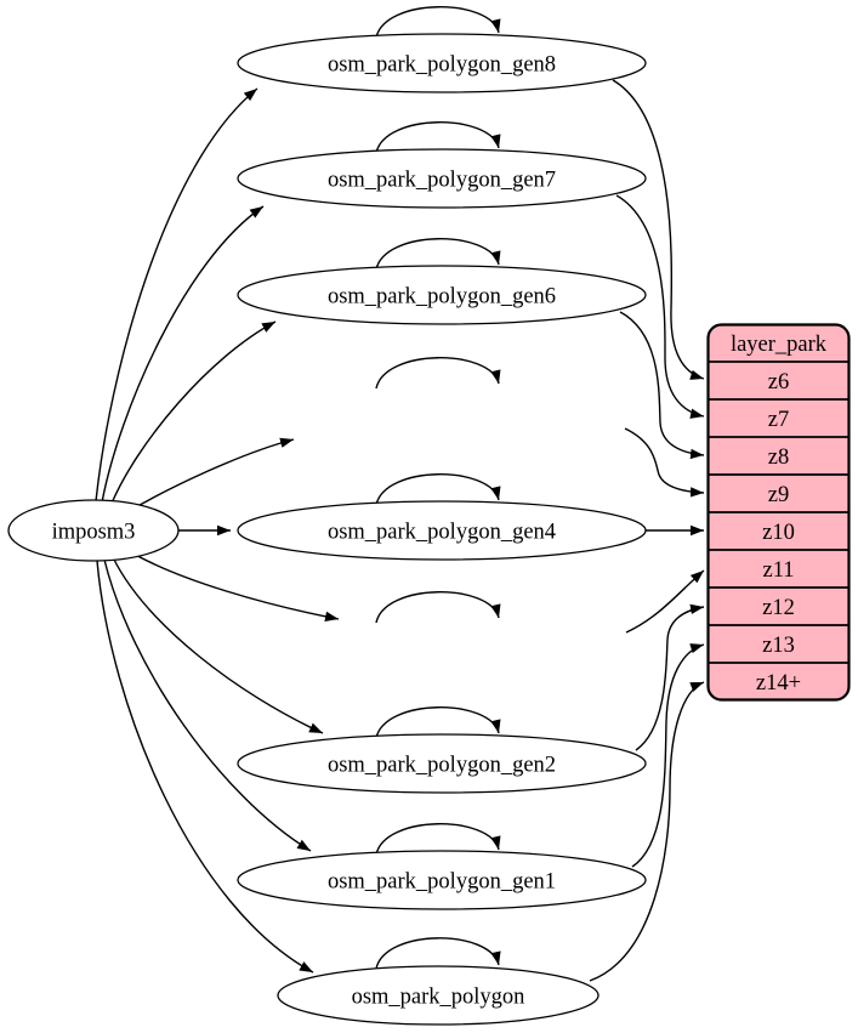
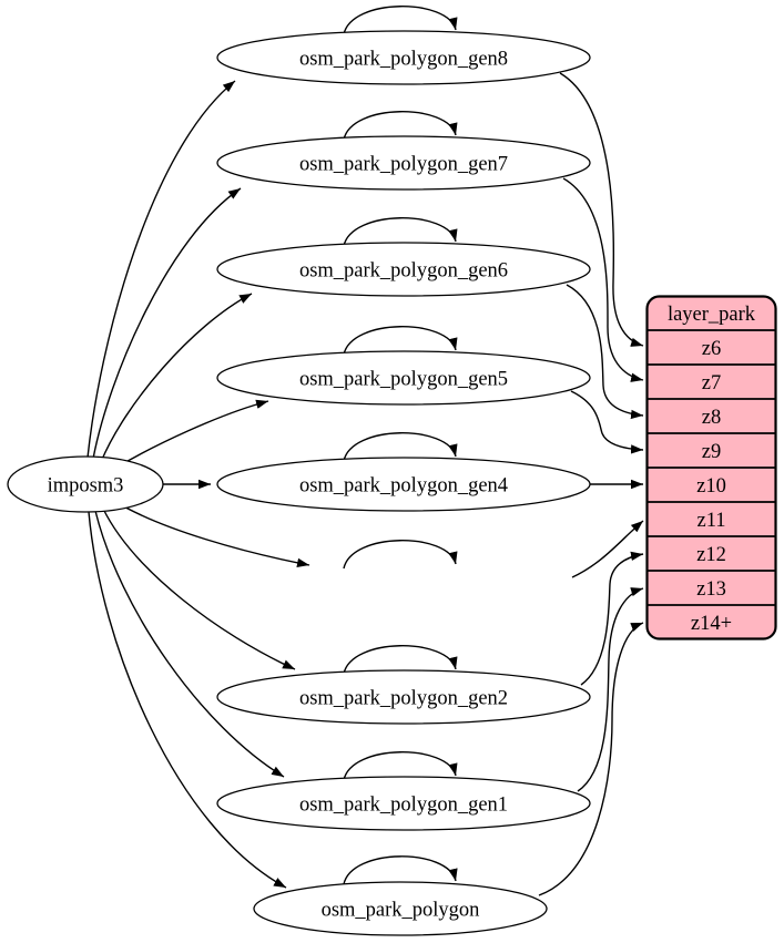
  imposm3
  osm_park_polygon_gen8
  osm_park_polygon_gen7
  osm_park_polygon_gen6
+ osm_park_polygon_gen5
  osm_park_polygon_gen4
  osm_park_polygon_gen2
  osm_park_polygon_gen1
  osm_park_polygon
  layer_park
  z6
  z7
  z8
  z9
  z10
  z11
  z12
  z13
  z14+
